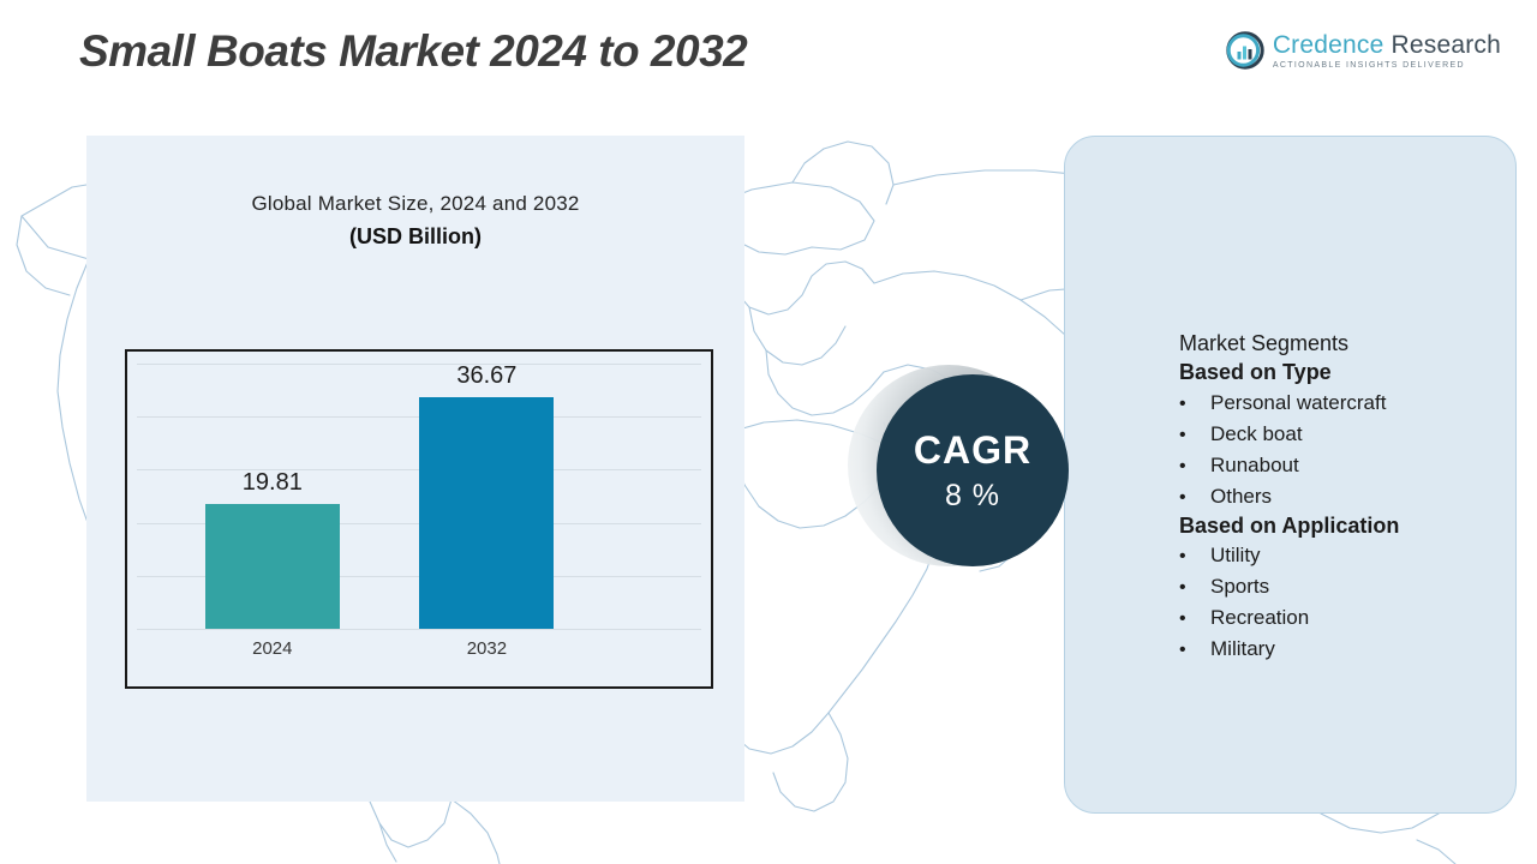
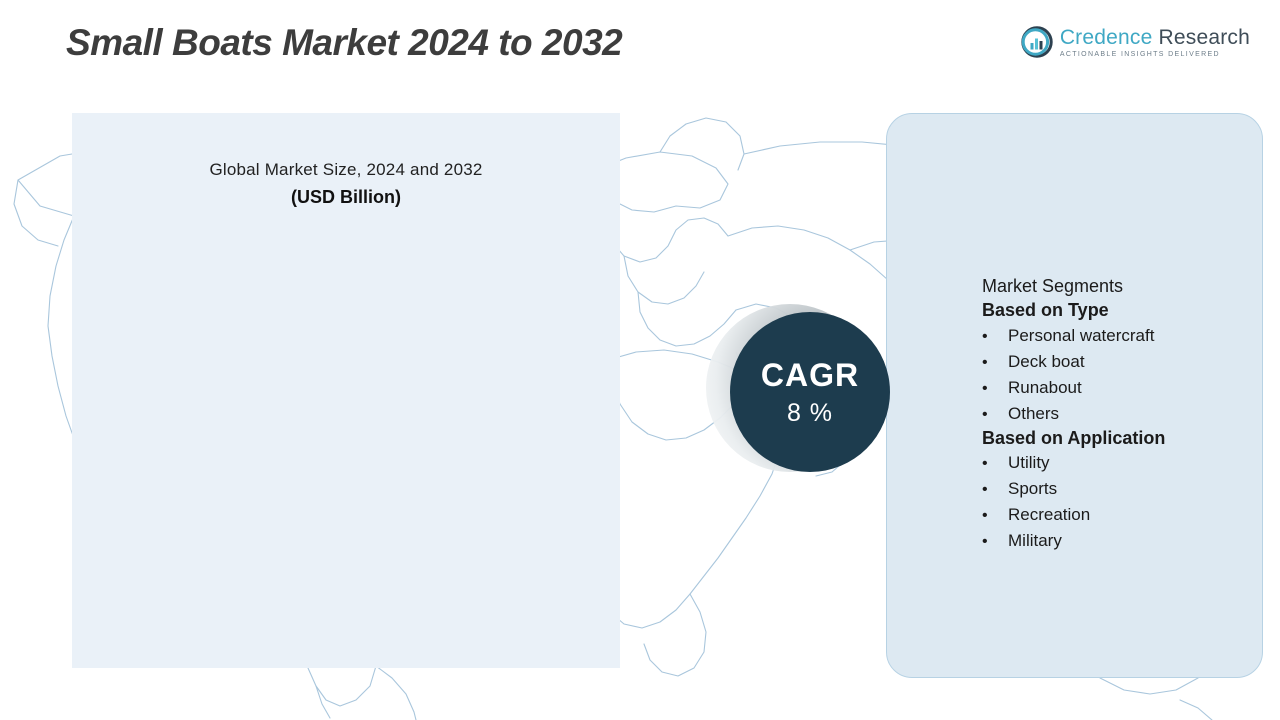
  Small Boats Market 2024 to 2032
  Credence Research
  Global Market Size, 2024 and 2032
  (USD Billion)
- 19.81
- 36.67
- 2024
- 2032
  CAGR
  8 %
  Market Segments
  Based on Type
  •
  Personal watercraft
  •
  Deck boat
  •
  Runabout
  •
  Others
  Based on Application
  •
  Utility
  •
  Sports
  •
  Recreation
  •
  Military
